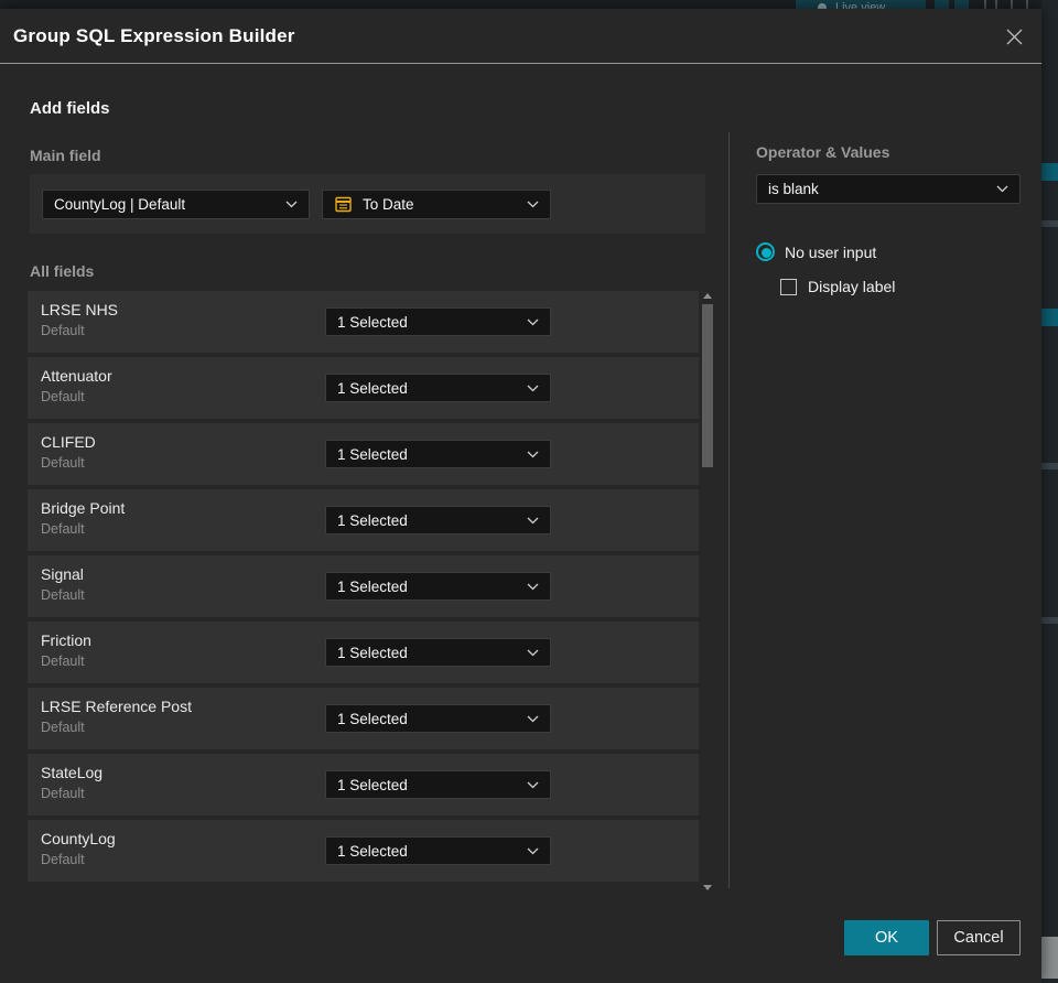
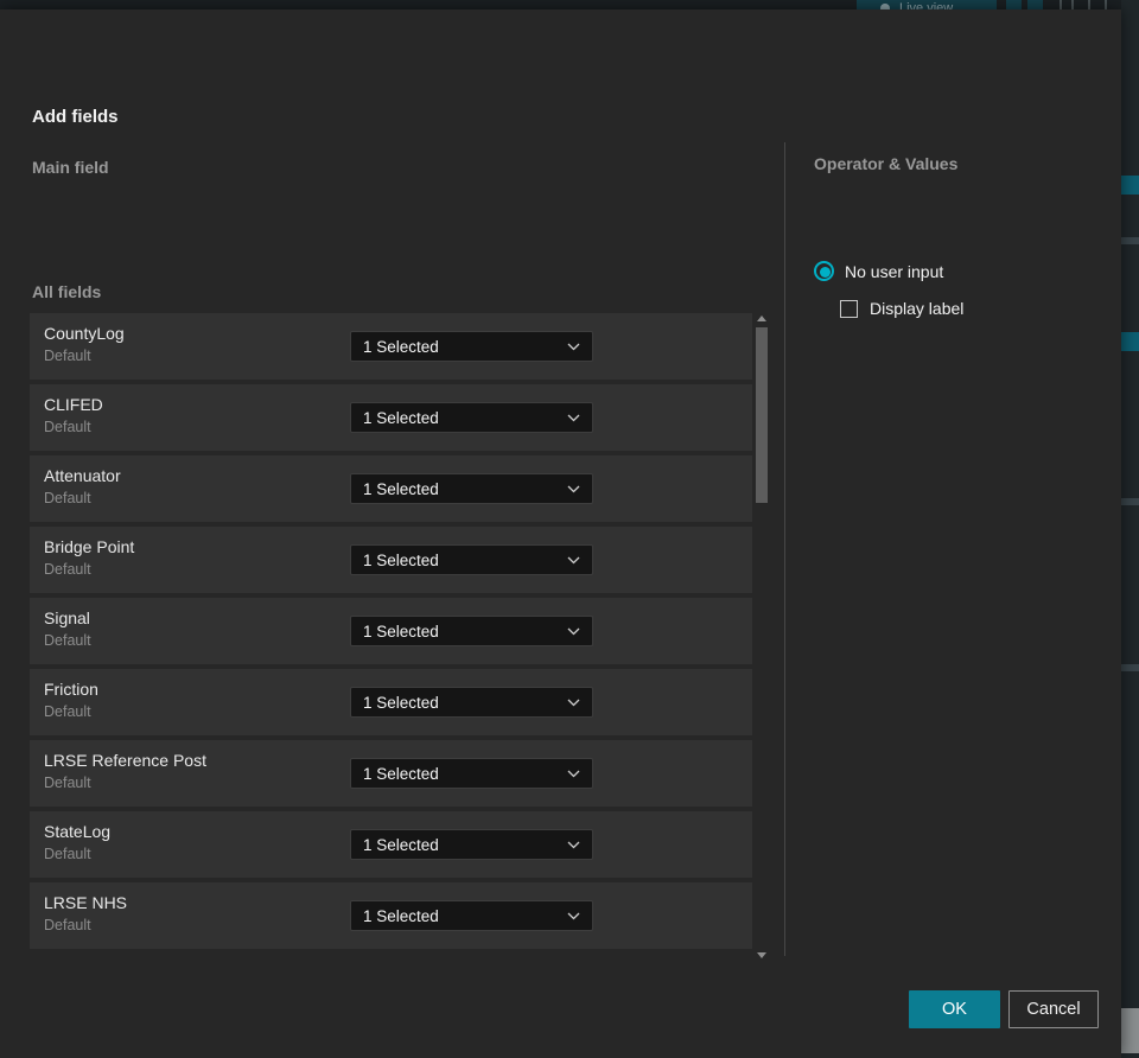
  Live view
- Group SQL Expression Builder
  Add fields
  Main field
- CountyLog | Default
- To Date
  All fields
- LRSE NHS
+ CountyLog
  Default
  1 Selected
- Attenuator
+ CLIFED
  Default
  1 Selected
- CLIFED
+ Attenuator
  Default
  1 Selected
  Bridge Point
  Default
  1 Selected
  Signal
  Default
  1 Selected
  Friction
  Default
  1 Selected
  LRSE Reference Post
  Default
  1 Selected
  StateLog
  Default
  1 Selected
- CountyLog
+ LRSE NHS
  Default
  1 Selected
  Operator & Values
- is blank
  No user input
  Display label
  OK
  Cancel
